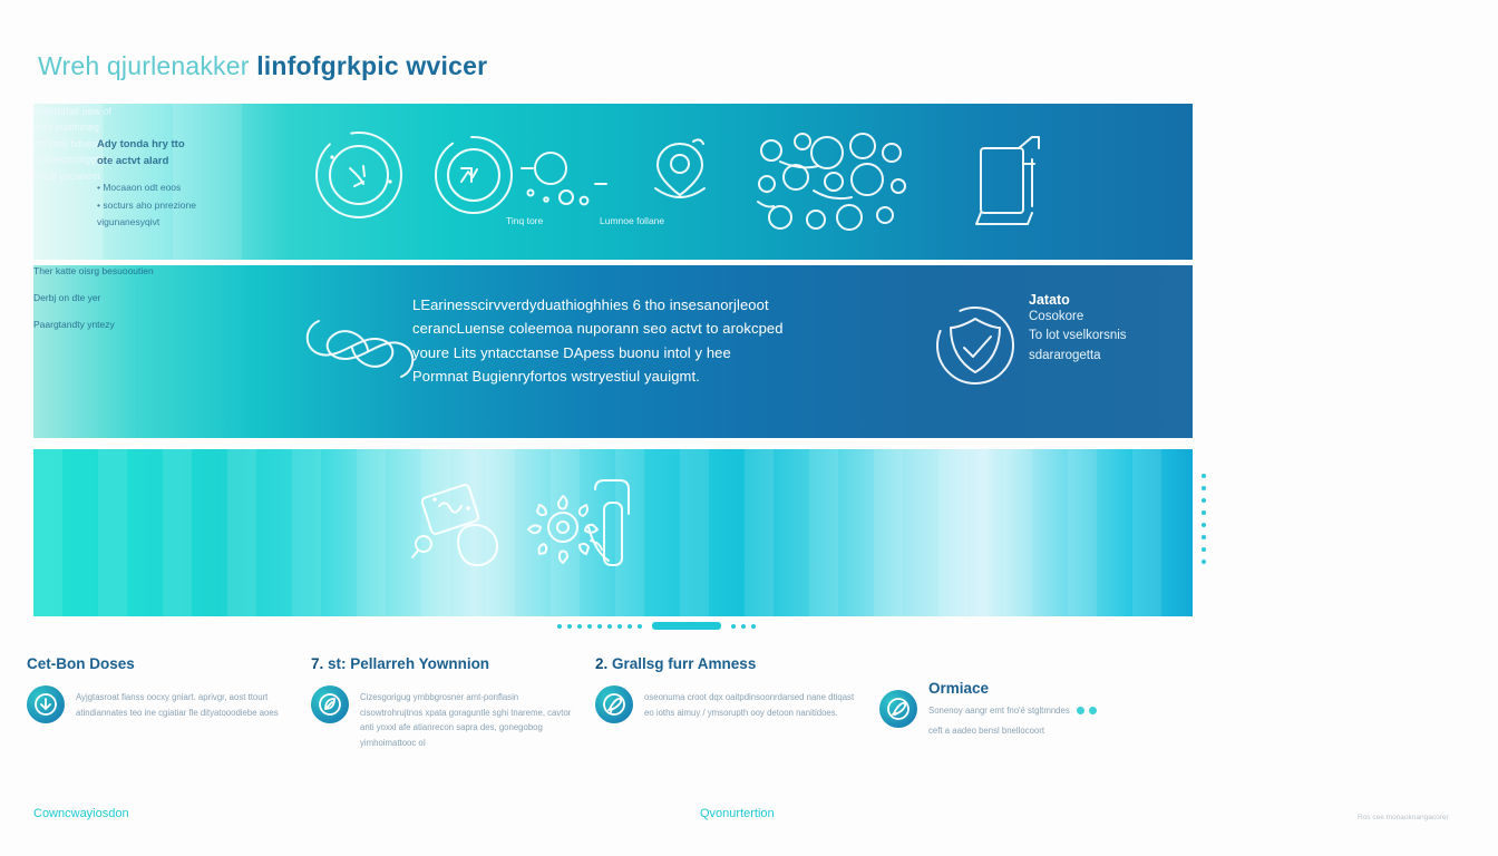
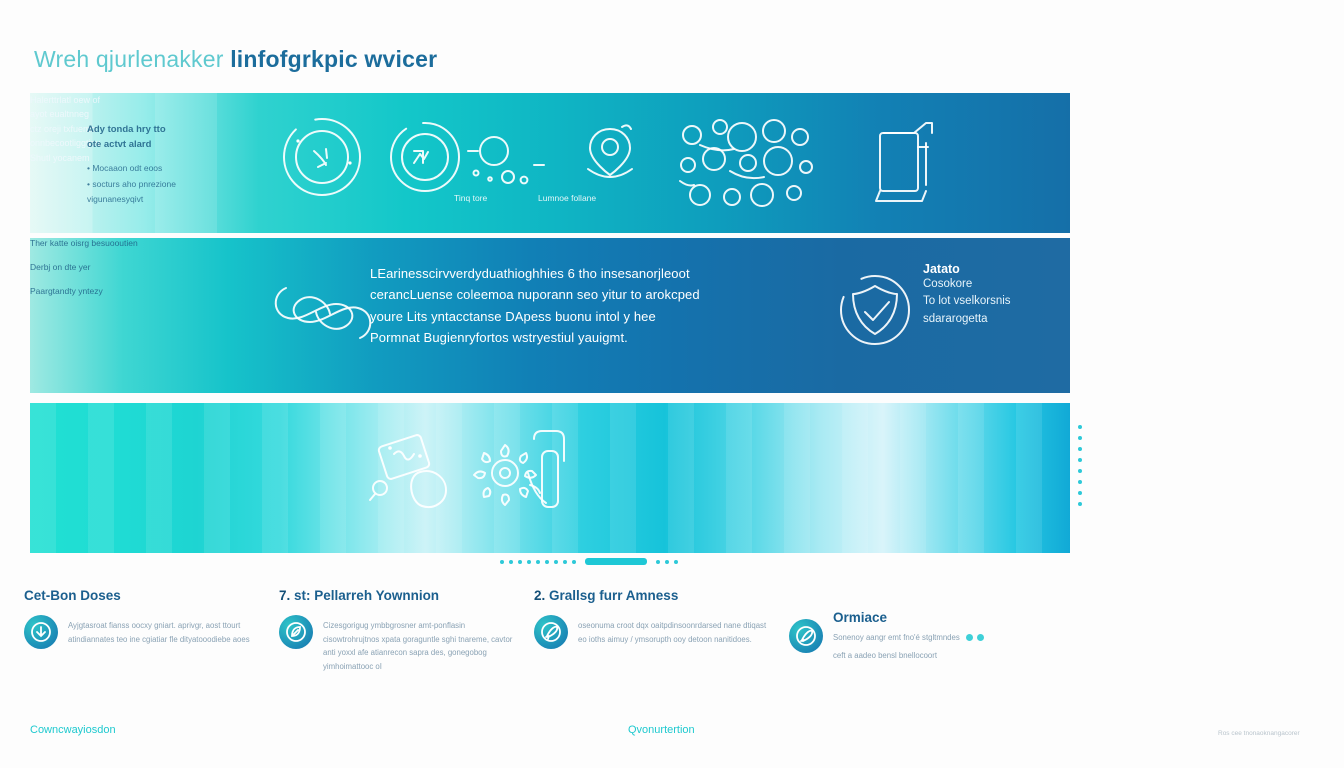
  Wreh qjurlenakker linfofgrkpic wvicer
  Ady tonda hry tto
  ote actvt alard
  • Mocaaon odt eoos
  • socturs aho pnrezione
  vigunanesyqivt
  Tinq tore
  Lumnoe follane
  Ther katte oisrg besuooutien
  Derbj on dte yer
  Paargtandty yntezy
  LEarinesscirvverdyduathioghhies 6 tho insesanorjleoot
- cerancLuense coleemoa nuporann seo actvt to arokcped
+ cerancLuense coleemoa nuporann seo yitur to arokcped
  youre Lits yntacctanse DApess buonu intol y hee
  Pormnat Bugienryfortos wstryestiul yauigmt.
  Jatato
  Cosokore
  To lot vselkorsnis
  sdararogetta
  Cet-Bon Doses
  Ayjgtasroat fianss oocxy gniart. aprivgr, aost ttourt atindiannates teo ine cgiatiar fle dityatooodiebe aoes
  7. st: Pellarreh Yownnion
  Cizesgorigug ymbbgrosner amt-ponflasin cisowtrohrujtnos xpata goraguntle sghi tnareme, cavtor anti yoxxl afe atianrecon sapra des, gonegobog yimhoimattooc oI
  2. Grallsg furr Amness
  oseonuma croot dqx oaitpdinsoonrdarsed nane dtiqast eo ioths aimuy / ymsorupth ooy detoon nanitidoes.
  Ormiace
  Sonenoy aangr emt fno'é stgltmndes
  ceft a aadeo bensl bnellocoort
  Cowncwayiosdon
  Qvonurtertion
